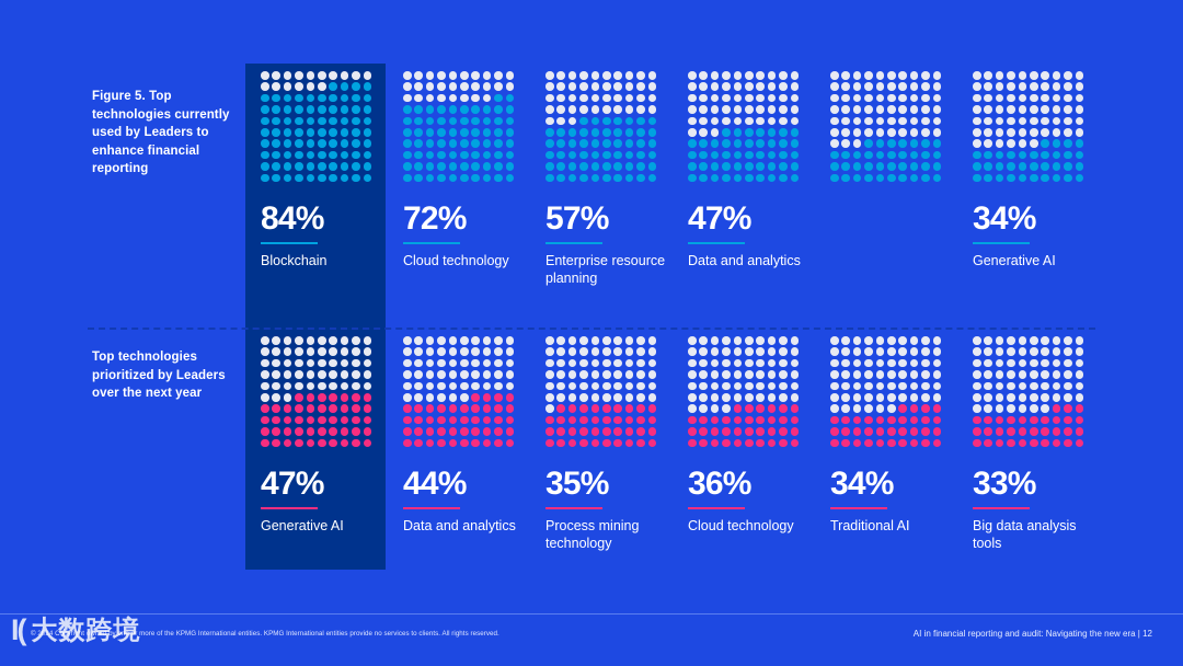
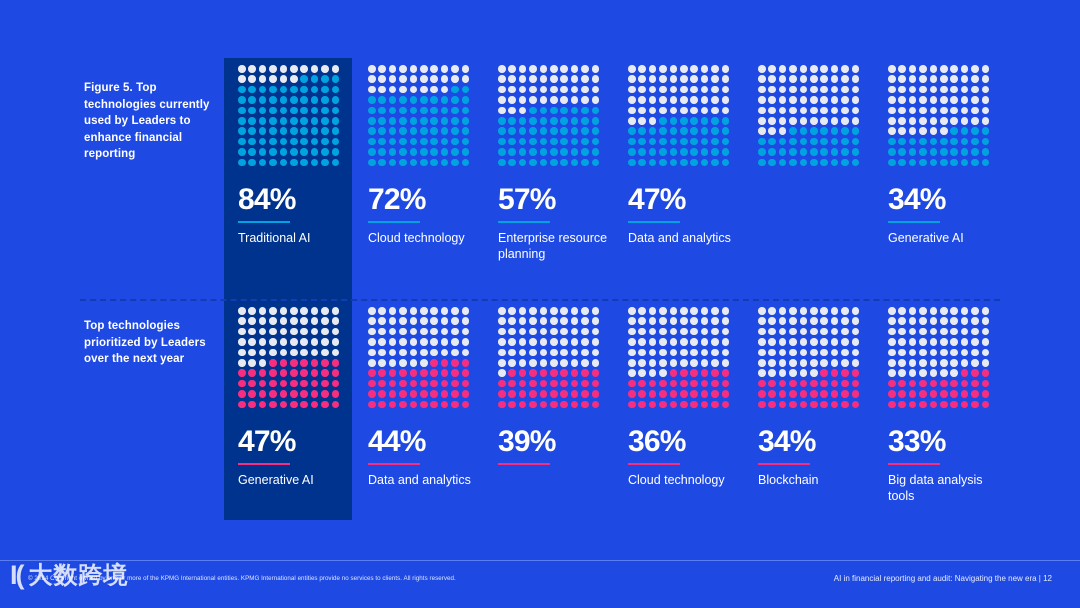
  Figure 5. Top technologies currently used by Leaders to enhance financial reporting
  84%
- Blockchain
+ Traditional AI
  72%
  Cloud technology
  57%
  Enterprise resource planning
  47%
  Data and analytics
  34%
  Generative AI
  Top technologies prioritized by Leaders over the next year
  47%
  Generative AI
  44%
  Data and analytics
- 35%
+ 39%
- Process mining technology
  36%
  Cloud technology
  34%
- Traditional AI
+ Blockchain
  33%
  Big data analysis tools
  AI in financial reporting and audit: Navigating the new era | 12
  I(
  大数跨境
